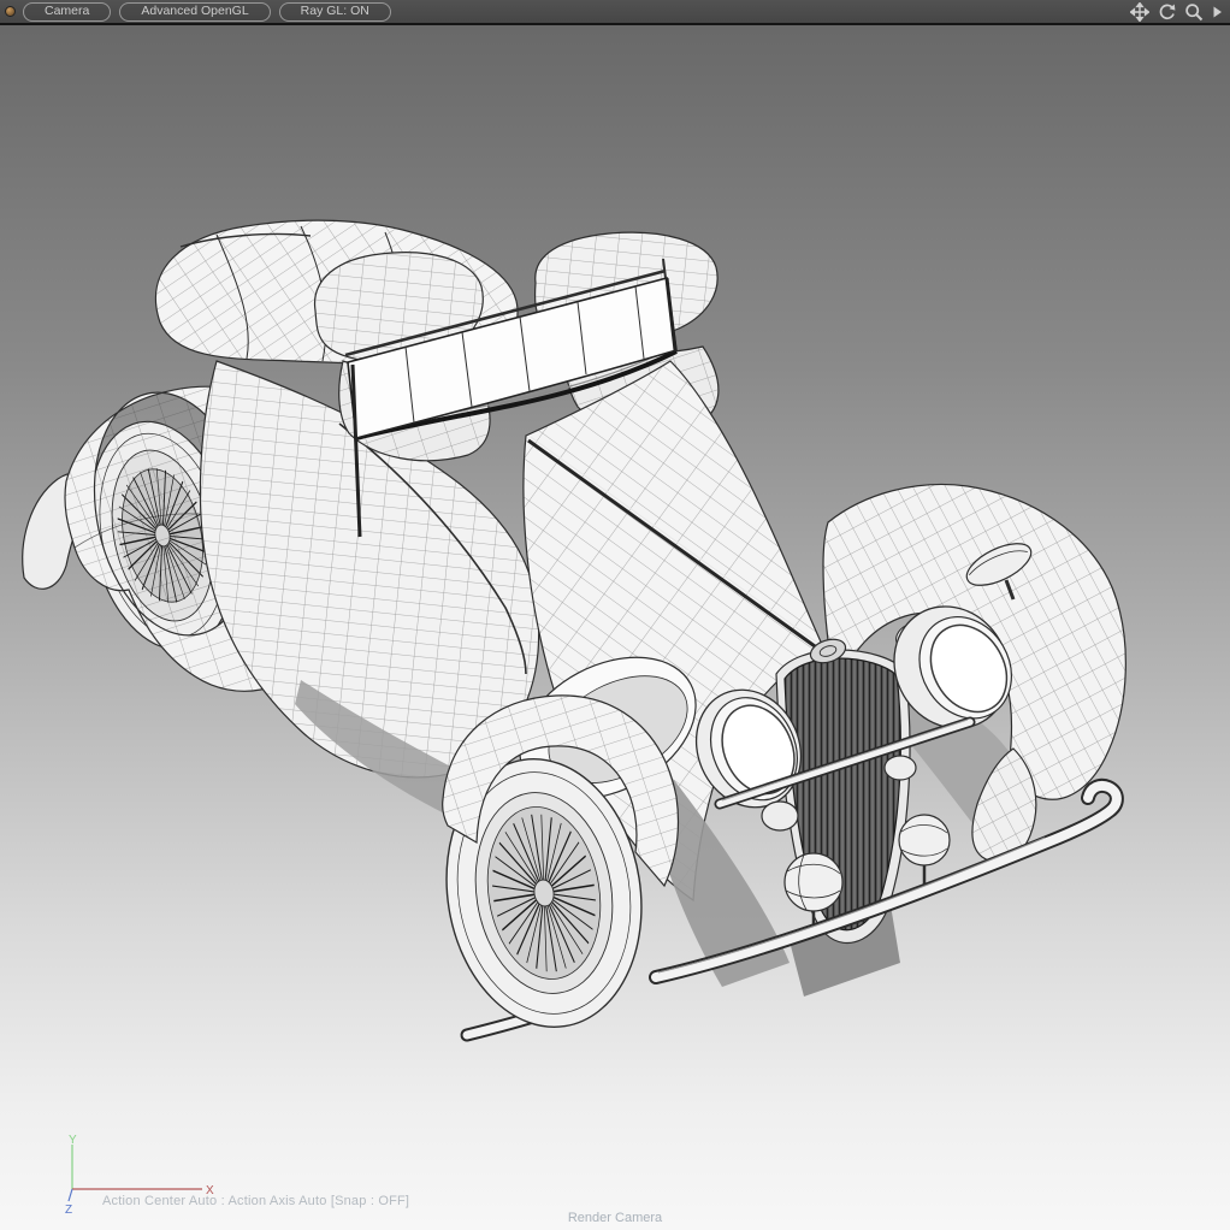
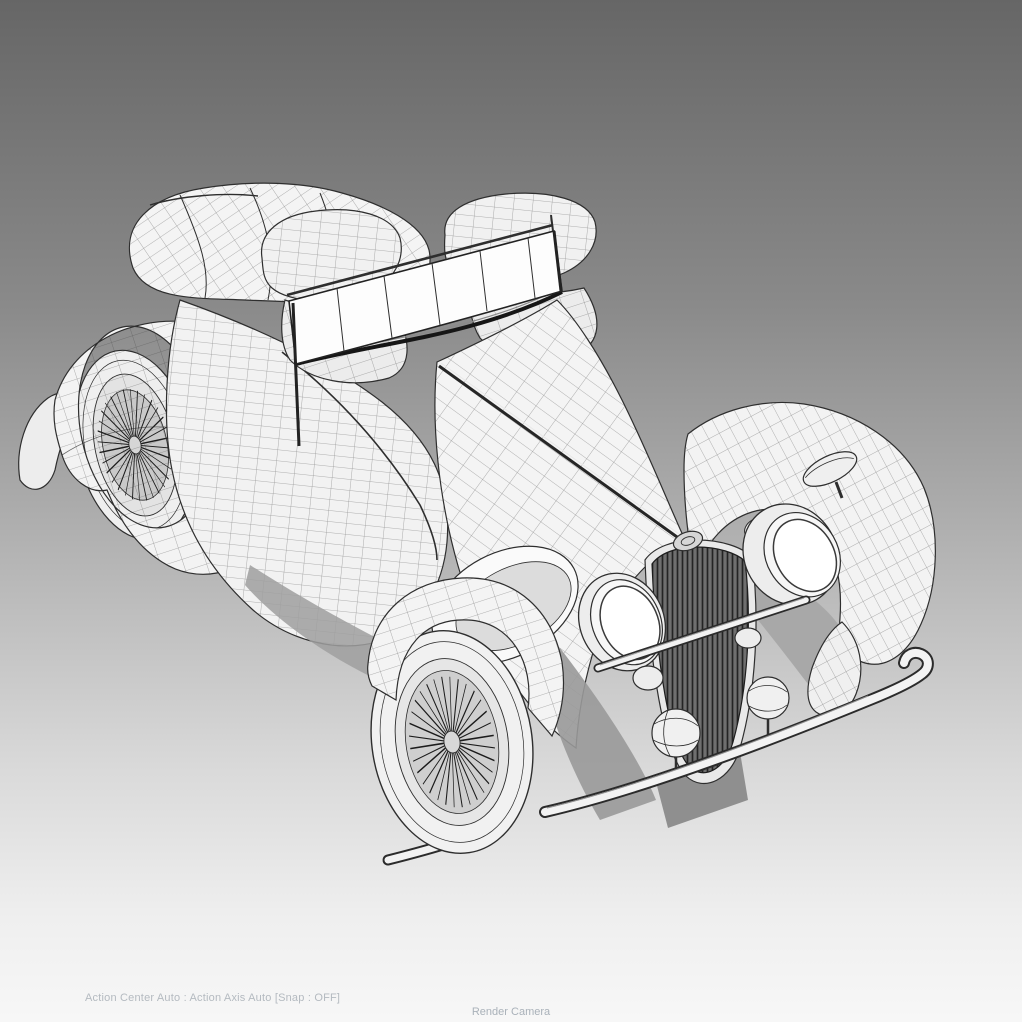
- Camera
- Advanced OpenGL
- Ray GL: ON
- Y
- X
- Z
  Action Center Auto : Action Axis Auto [Snap : OFF]
  Render Camera
